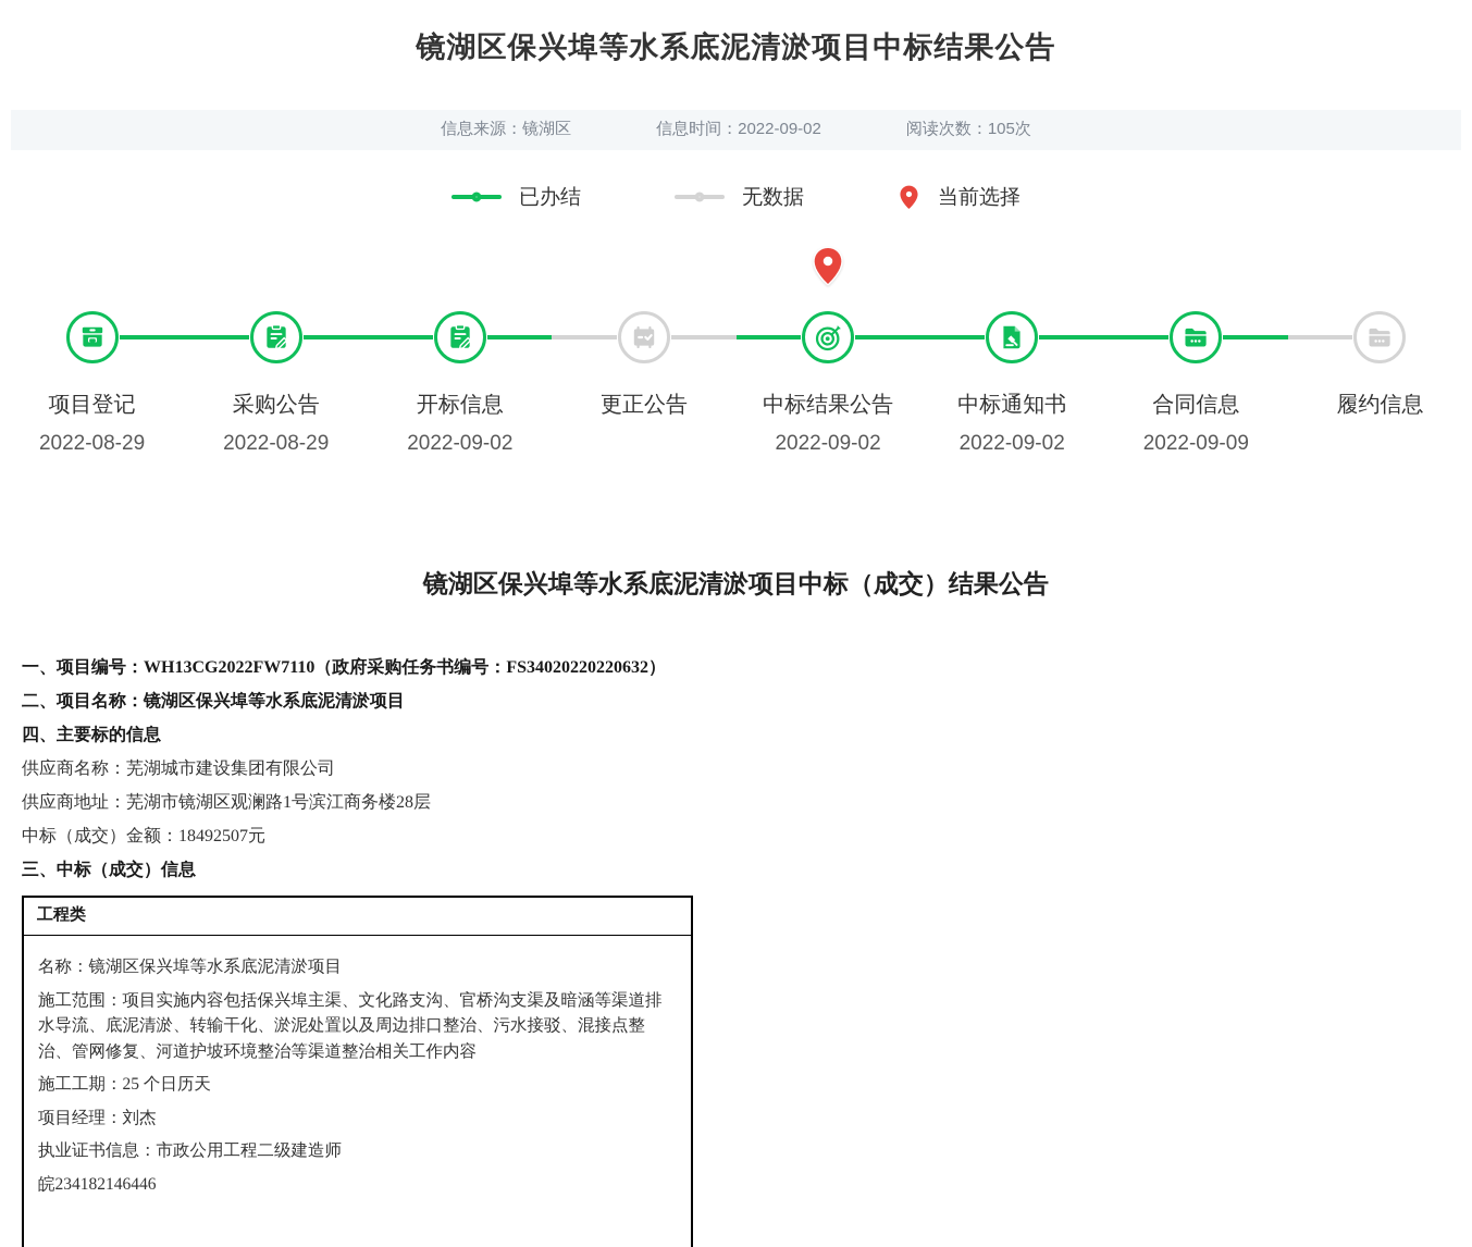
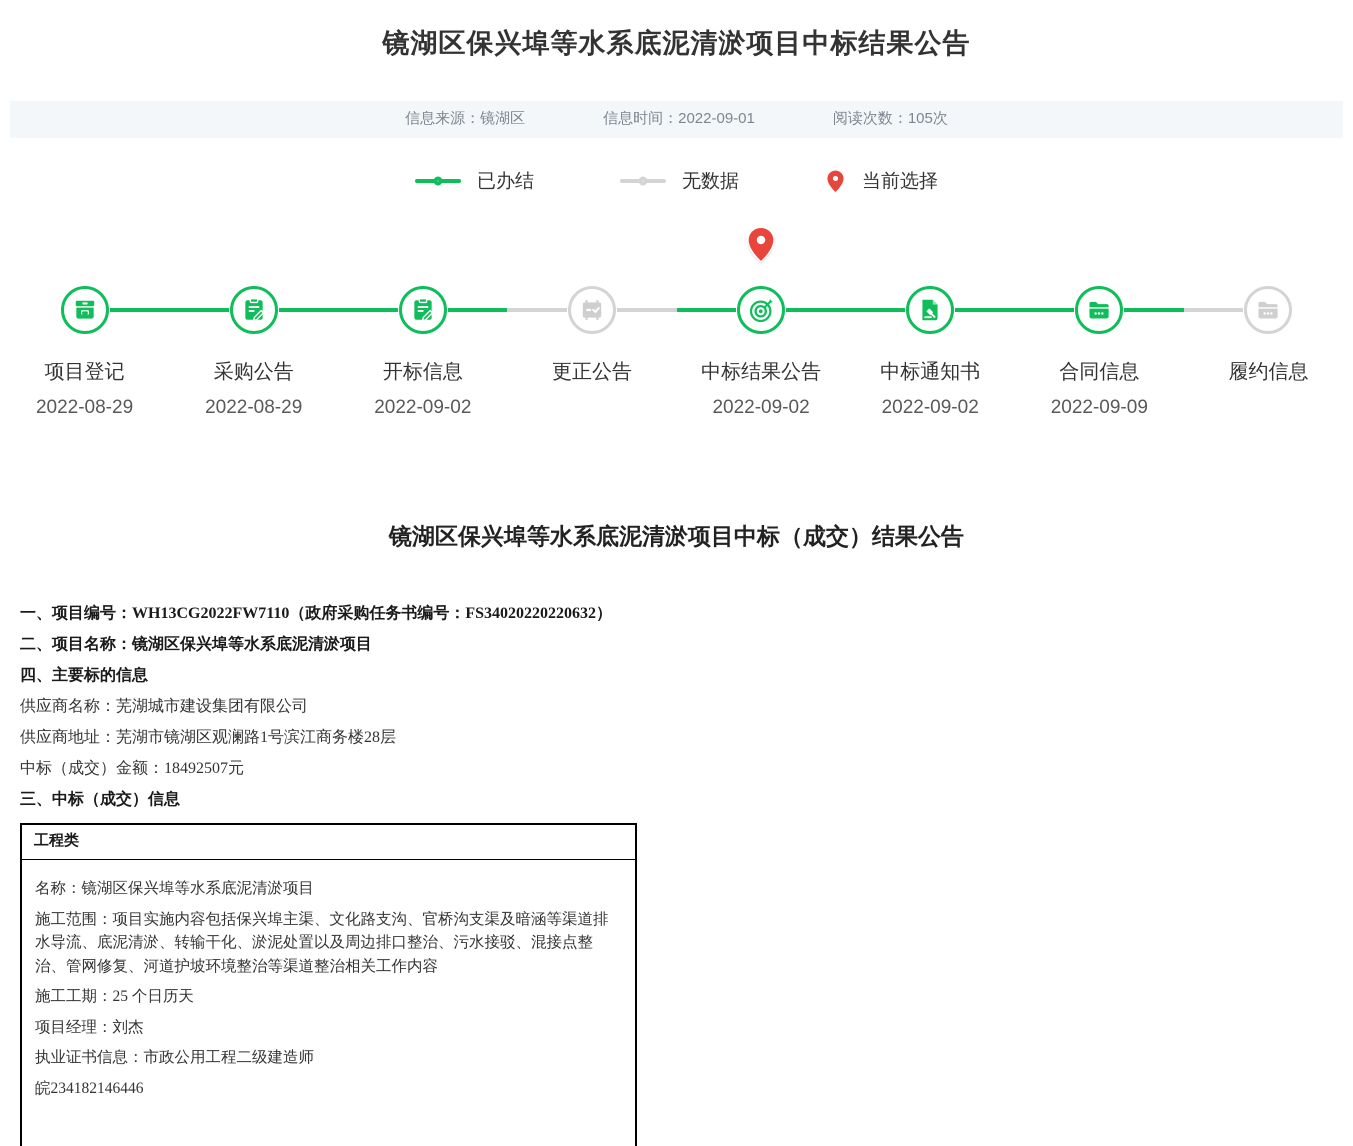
  镜湖区保兴埠等水系底泥清淤项目中标结果公告
  信息来源：镜湖区
- 信息时间：2022-09-02
+ 信息时间：2022-09-01
  阅读次数：105次
  已办结
  无数据
  当前选择
  项目登记
  2022-08-29
  采购公告
  2022-08-29
  开标信息
  2022-09-02
  更正公告
  中标结果公告
  2022-09-02
  中标通知书
  2022-09-02
  合同信息
  2022-09-09
  履约信息
  镜湖区保兴埠等水系底泥清淤项目中标（成交）结果公告
  一、项目编号：WH13CG2022FW7110（政府采购任务书编号：FS34020220220632）
  二、项目名称：镜湖区保兴埠等水系底泥清淤项目
  四、主要标的信息
  供应商名称：芜湖城市建设集团有限公司
  供应商地址：芜湖市镜湖区观澜路1号滨江商务楼28层
  中标（成交）金额：18492507元
  三、中标（成交）信息
  工程类
  名称：镜湖区保兴埠等水系底泥清淤项目
  施工范围：项目实施内容包括保兴埠主渠、文化路支沟、官桥沟支渠及暗涵等渠道排水导流、底泥清淤、转输干化、淤泥处置以及周边排口整治、污水接驳、混接点整治、管网修复、河道护坡环境整治等渠道整治相关工作内容
  施工工期：25 个日历天
  项目经理：刘杰
  执业证书信息：市政公用工程二级建造师
  皖234182146446
